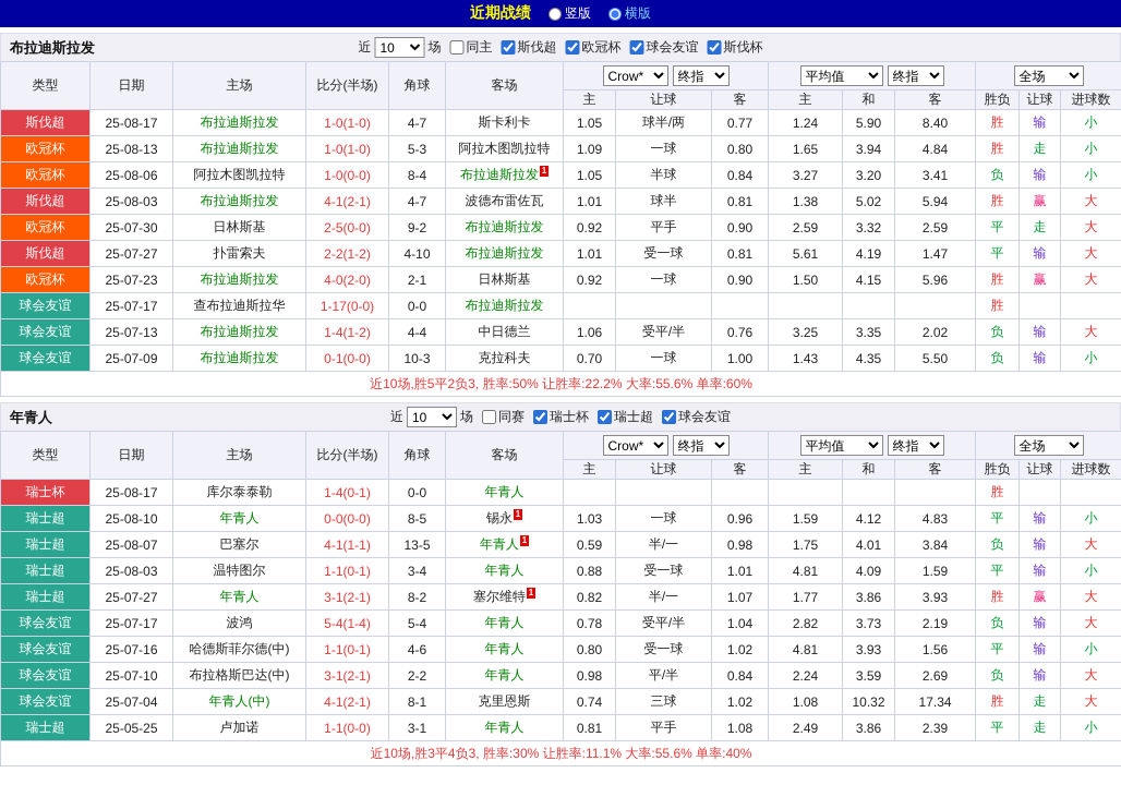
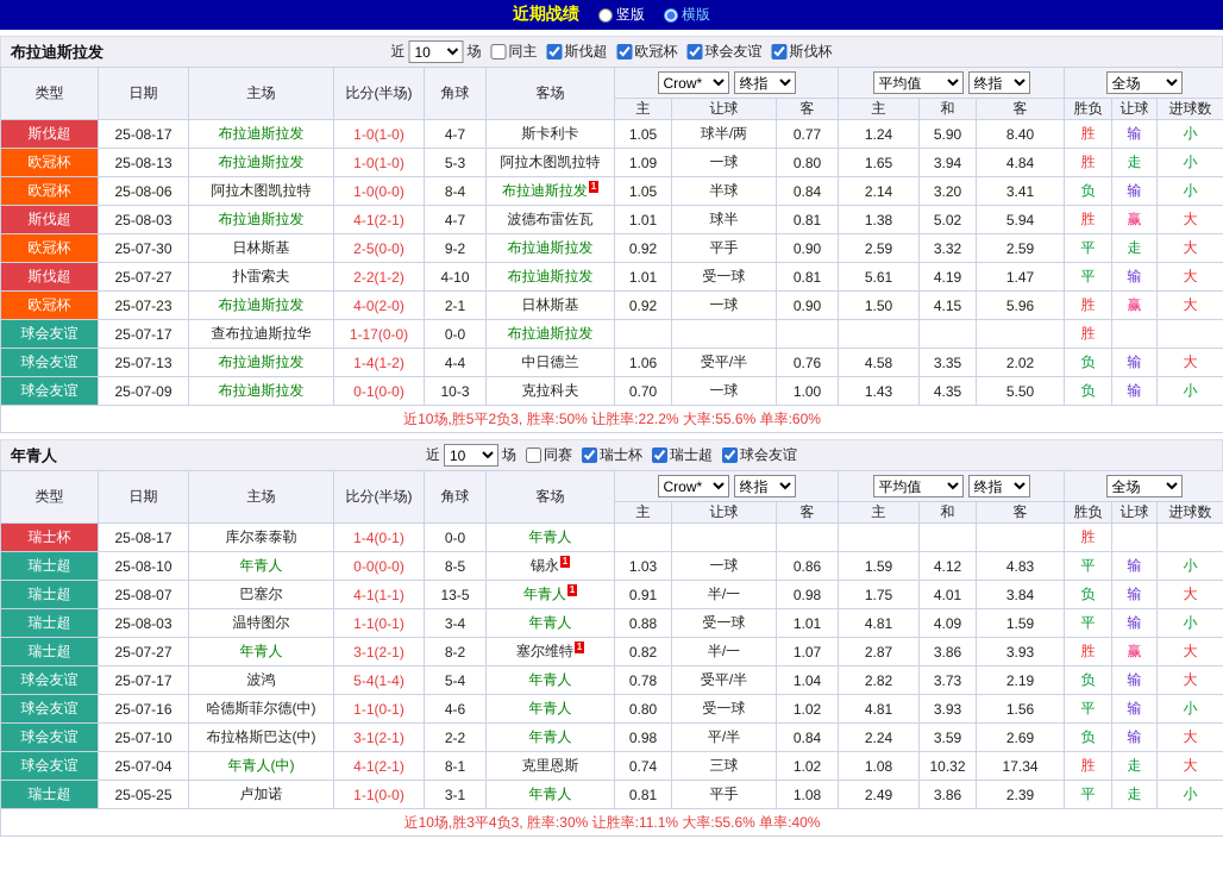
  近期战绩
  竖版
  横版
  布拉迪斯拉发
  近
  10
  场
  同主
  斯伐超
  欧冠杯
  球会友谊
  斯伐杯
  类型	日期	主场	比分(半场)	角球	客场	Crow* 终指	平均值 终指	全场
  主	让球	客	主	和	客	胜负	让球	进球数
  斯伐超	25-08-17	布拉迪斯拉发	1-0(1-0)	4-7	斯卡利卡	1.05	球半/两	0.77	1.24	5.90	8.40	胜	输	小
  欧冠杯	25-08-13	布拉迪斯拉发	1-0(1-0)	5-3	阿拉木图凯拉特	1.09	一球	0.80	1.65	3.94	4.84	胜	走	小
- 欧冠杯	25-08-06	阿拉木图凯拉特	1-0(0-0)	8-4	布拉迪斯拉发 1	1.05	半球	0.84	3.27	3.20	3.41	负	输	小
+ 欧冠杯	25-08-06	阿拉木图凯拉特	1-0(0-0)	8-4	布拉迪斯拉发 1	1.05	半球	0.84	2.14	3.20	3.41	负	输	小
  斯伐超	25-08-03	布拉迪斯拉发	4-1(2-1)	4-7	波德布雷佐瓦	1.01	球半	0.81	1.38	5.02	5.94	胜	赢	大
  欧冠杯	25-07-30	日林斯基	2-5(0-0)	9-2	布拉迪斯拉发	0.92	平手	0.90	2.59	3.32	2.59	平	走	大
  斯伐超	25-07-27	扑雷索夫	2-2(1-2)	4-10	布拉迪斯拉发	1.01	受一球	0.81	5.61	4.19	1.47	平	输	大
  欧冠杯	25-07-23	布拉迪斯拉发	4-0(2-0)	2-1	日林斯基	0.92	一球	0.90	1.50	4.15	5.96	胜	赢	大
  球会友谊	25-07-17	查布拉迪斯拉华	1-17(0-0)	0-0	布拉迪斯拉发							胜
- 球会友谊	25-07-13	布拉迪斯拉发	1-4(1-2)	4-4	中日德兰	1.06	受平/半	0.76	3.25	3.35	2.02	负	输	大
+ 球会友谊	25-07-13	布拉迪斯拉发	1-4(1-2)	4-4	中日德兰	1.06	受平/半	0.76	4.58	3.35	2.02	负	输	大
  球会友谊	25-07-09	布拉迪斯拉发	0-1(0-0)	10-3	克拉科夫	0.70	一球	1.00	1.43	4.35	5.50	负	输	小
  近10场,胜5平2负3, 胜率:50% 让胜率:22.2% 大率:55.6% 单率:60%
  年青人
  近
  10
  场
  同赛
  瑞士杯
  瑞士超
  球会友谊
  类型	日期	主场	比分(半场)	角球	客场	Crow* 终指	平均值 终指	全场
  主	让球	客	主	和	客	胜负	让球	进球数
  瑞士杯	25-08-17	库尔泰泰勒	1-4(0-1)	0-0	年青人							胜
- 瑞士超	25-08-10	年青人	0-0(0-0)	8-5	锡永 1	1.03	一球	0.96	1.59	4.12	4.83	平	输	小
+ 瑞士超	25-08-10	年青人	0-0(0-0)	8-5	锡永 1	1.03	一球	0.86	1.59	4.12	4.83	平	输	小
- 瑞士超	25-08-07	巴塞尔	4-1(1-1)	13-5	年青人 1	0.59	半/一	0.98	1.75	4.01	3.84	负	输	大
+ 瑞士超	25-08-07	巴塞尔	4-1(1-1)	13-5	年青人 1	0.91	半/一	0.98	1.75	4.01	3.84	负	输	大
  瑞士超	25-08-03	温特图尔	1-1(0-1)	3-4	年青人	0.88	受一球	1.01	4.81	4.09	1.59	平	输	小
- 瑞士超	25-07-27	年青人	3-1(2-1)	8-2	塞尔维特 1	0.82	半/一	1.07	1.77	3.86	3.93	胜	赢	大
+ 瑞士超	25-07-27	年青人	3-1(2-1)	8-2	塞尔维特 1	0.82	半/一	1.07	2.87	3.86	3.93	胜	赢	大
  球会友谊	25-07-17	波鸿	5-4(1-4)	5-4	年青人	0.78	受平/半	1.04	2.82	3.73	2.19	负	输	大
  球会友谊	25-07-16	哈德斯菲尔德(中)	1-1(0-1)	4-6	年青人	0.80	受一球	1.02	4.81	3.93	1.56	平	输	小
  球会友谊	25-07-10	布拉格斯巴达(中)	3-1(2-1)	2-2	年青人	0.98	平/半	0.84	2.24	3.59	2.69	负	输	大
  球会友谊	25-07-04	年青人(中)	4-1(2-1)	8-1	克里恩斯	0.74	三球	1.02	1.08	10.32	17.34	胜	走	大
  瑞士超	25-05-25	卢加诺	1-1(0-0)	3-1	年青人	0.81	平手	1.08	2.49	3.86	2.39	平	走	小
  近10场,胜3平4负3, 胜率:30% 让胜率:11.1% 大率:55.6% 单率:40%
